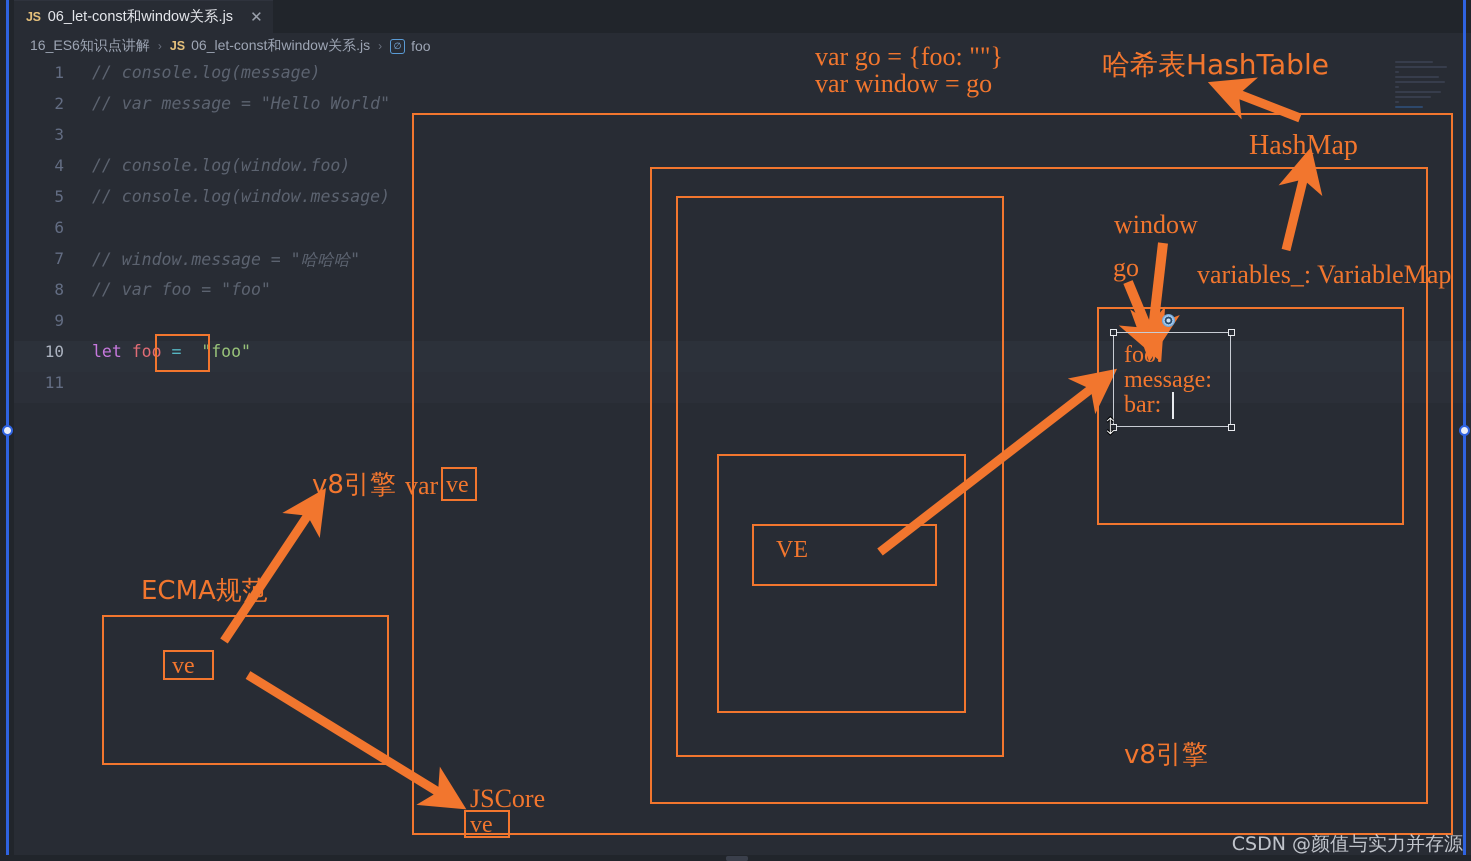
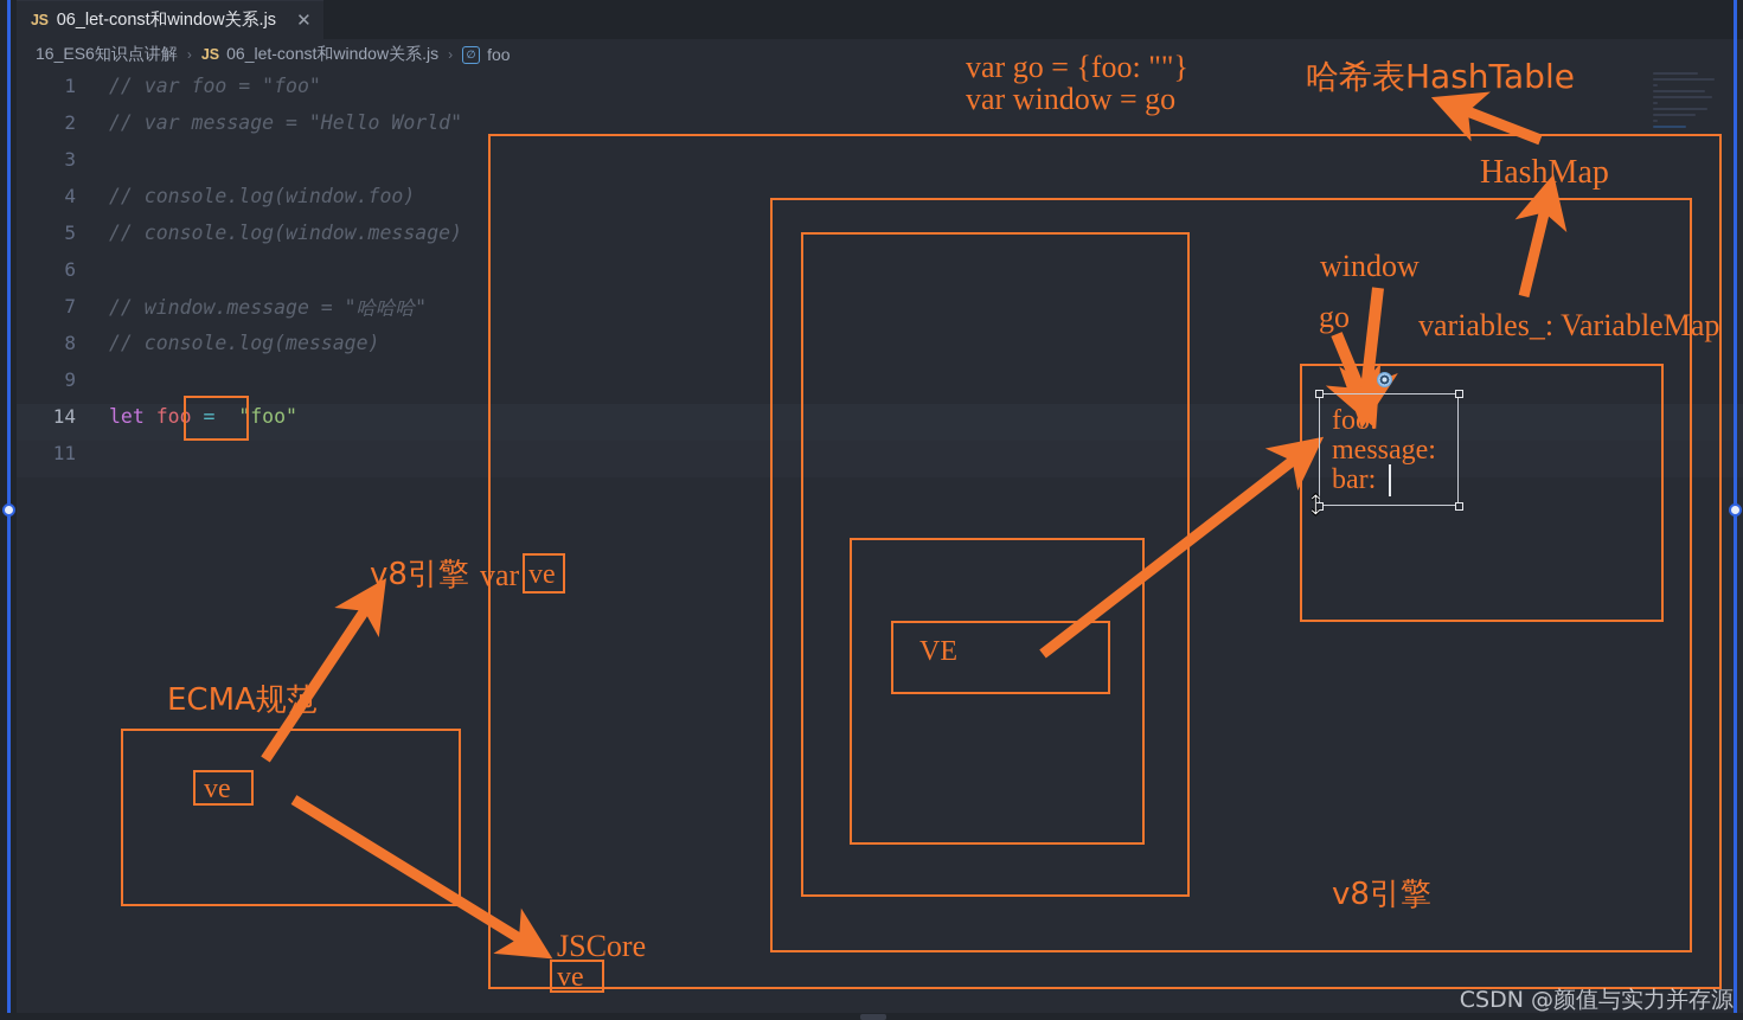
  JS
  06_let-const和window关系.js
  ✕
  16_ES6知识点讲解
  ›
  JS
  06_let-const和window关系.js
  ›
  ∅
  foo
  1
  2
  3
  4
  5
  6
  7
  8
  9
- 10
+ 14
  11
- // console.log(message)
+ // var foo = "foo"
  // var message = "Hello World"
  // console.log(window.foo)
  // console.log(window.message)
  // window.message = "哈哈哈"
- // var foo = "foo"
+ // console.log(message)
  let foo = "foo"
  var go = {foo: ""}
  var window = go
  哈希表HashTable
  HashMap
  window
  go
  variables_: VariableMap
  VE
  v8引擎
  v8引擎
  var
  ve
  ECMA规范
  ve
  JSCore
  ve
  foo:
  message:
  bar:
  CSDN @颜值与实力并存源
